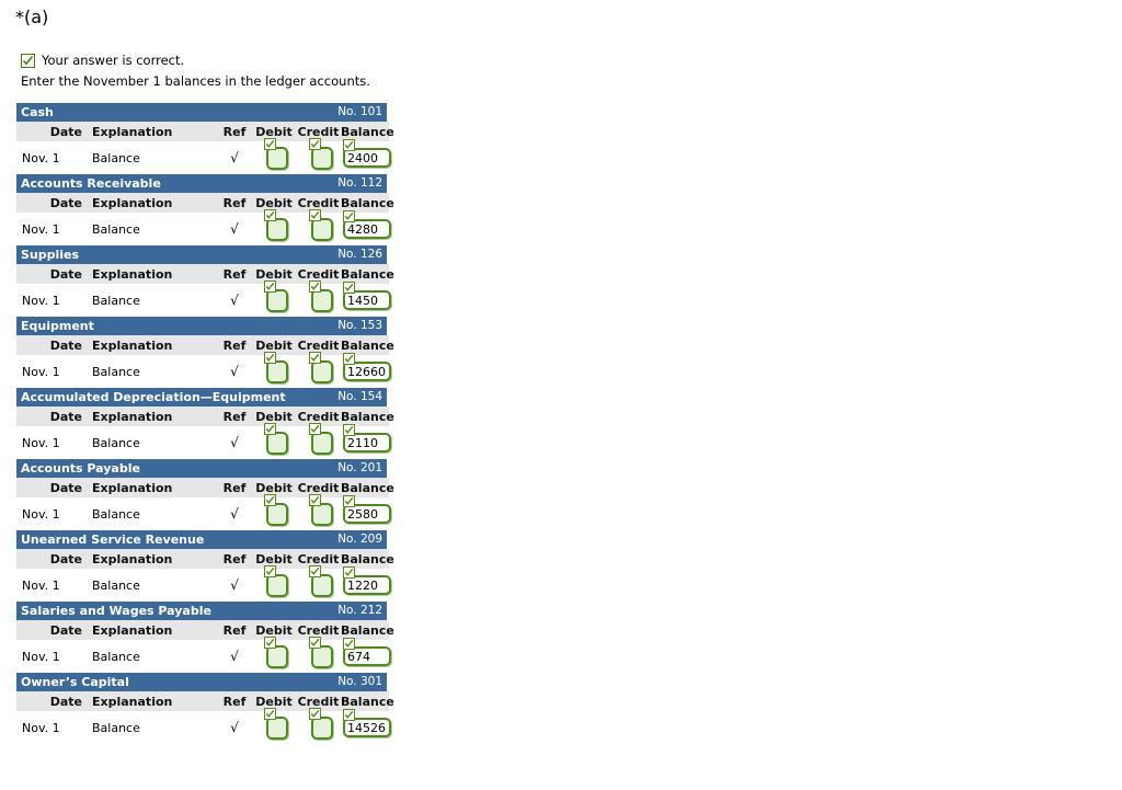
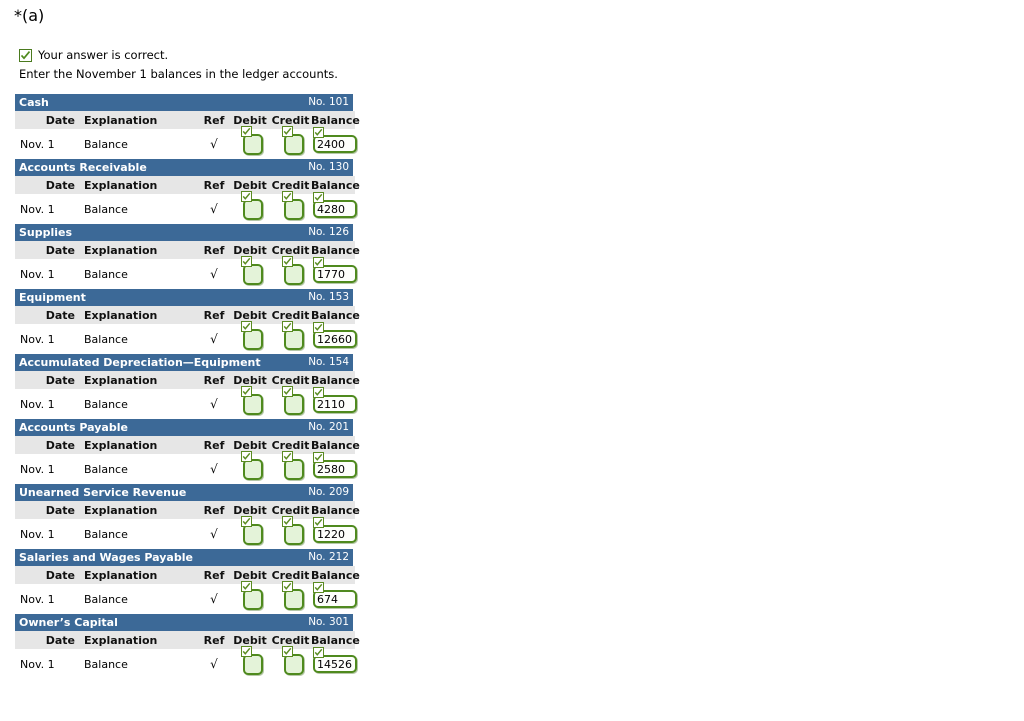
  *(a)
  Your answer is correct.
  Enter the November 1 balances in the ledger accounts.
  Cash
  No. 101
  Date
  Explanation
  Ref
  Debit
  Credit
  Balance
  Nov. 1
  Balance
  √
  2400
  Accounts Receivable
- No. 112
+ No. 130
  Date
  Explanation
  Ref
  Debit
  Credit
  Balance
  Nov. 1
  Balance
  √
  4280
  Supplies
  No. 126
  Date
  Explanation
  Ref
  Debit
  Credit
  Balance
  Nov. 1
  Balance
  √
- 1450
+ 1770
  Equipment
  No. 153
  Date
  Explanation
  Ref
  Debit
  Credit
  Balance
  Nov. 1
  Balance
  √
  12660
  Accumulated Depreciation—Equipment
  No. 154
  Date
  Explanation
  Ref
  Debit
  Credit
  Balance
  Nov. 1
  Balance
  √
  2110
  Accounts Payable
  No. 201
  Date
  Explanation
  Ref
  Debit
  Credit
  Balance
  Nov. 1
  Balance
  √
  2580
  Unearned Service Revenue
  No. 209
  Date
  Explanation
  Ref
  Debit
  Credit
  Balance
  Nov. 1
  Balance
  √
  1220
  Salaries and Wages Payable
  No. 212
  Date
  Explanation
  Ref
  Debit
  Credit
  Balance
  Nov. 1
  Balance
  √
  674
  Owner’s Capital
  No. 301
  Date
  Explanation
  Ref
  Debit
  Credit
  Balance
  Nov. 1
  Balance
  √
  14526
